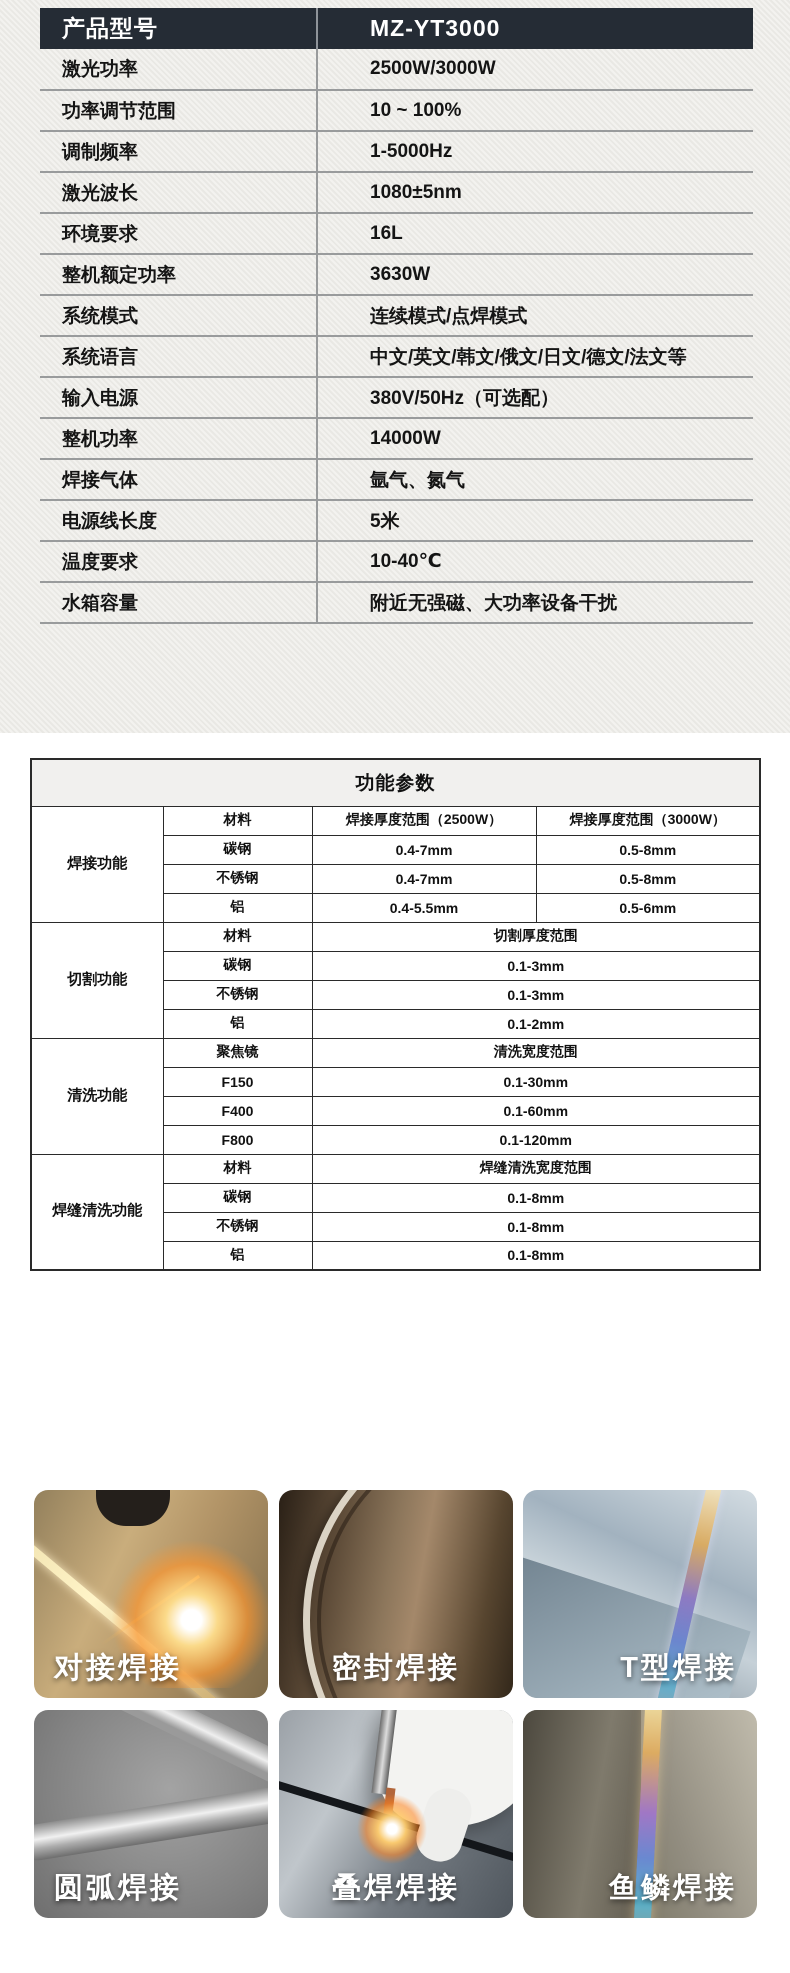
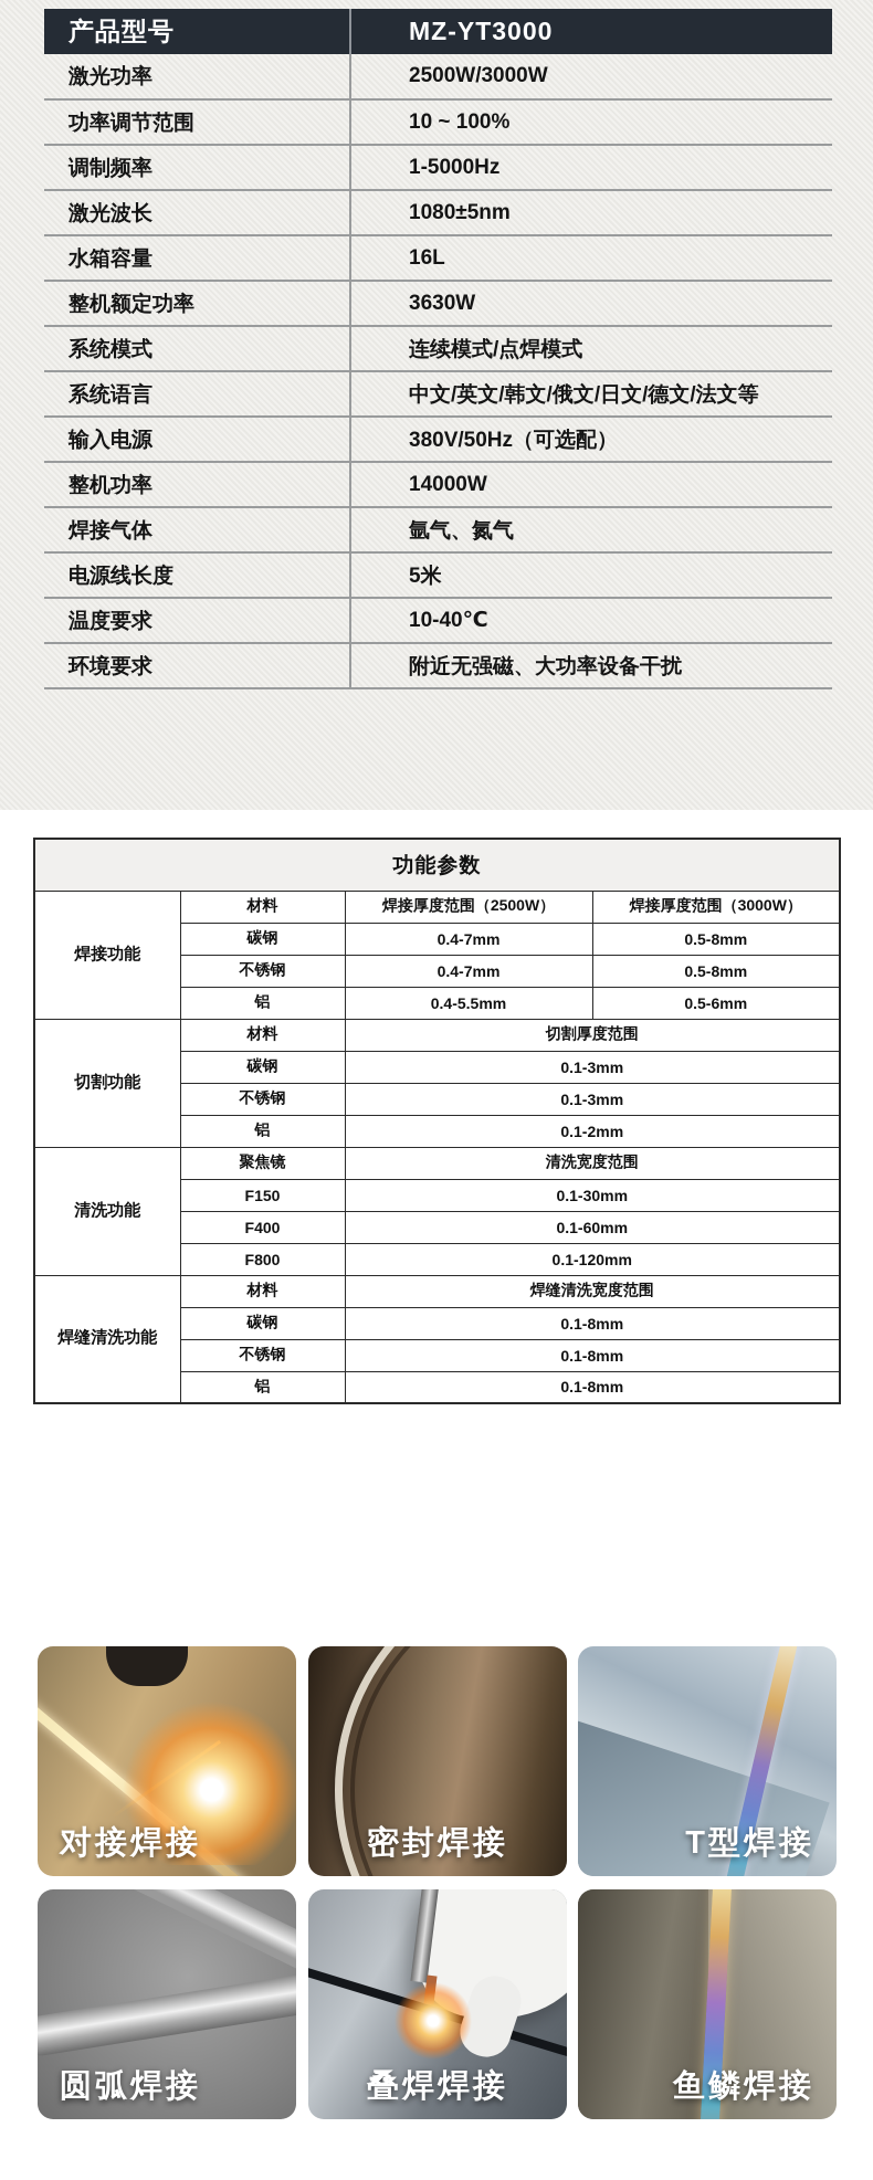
  产品型号	MZ-YT3000
  激光功率	2500W/3000W
  功率调节范围	10 ~ 100%
  调制频率	1-5000Hz
  激光波长	1080±5nm
- 环境要求	16L
+ 水箱容量	16L
  整机额定功率	3630W
  系统模式	连续模式/点焊模式
  系统语言	中文/英文/韩文/俄文/日文/德文/法文等
  输入电源	380V/50Hz（可选配）
  整机功率	14000W
  焊接气体	氩气、氮气
  电源线长度	5米
  温度要求	10-40℃
- 水箱容量	附近无强磁、大功率设备干扰
+ 环境要求	附近无强磁、大功率设备干扰
  功能参数
  焊接功能	材料	焊接厚度范围（2500W）	焊接厚度范围（3000W）
  碳钢	0.4-7mm	0.5-8mm
  不锈钢	0.4-7mm	0.5-8mm
  铝	0.4-5.5mm	0.5-6mm
  切割功能	材料	切割厚度范围
  碳钢	0.1-3mm
  不锈钢	0.1-3mm
  铝	0.1-2mm
  清洗功能	聚焦镜	清洗宽度范围
  F150	0.1-30mm
  F400	0.1-60mm
  F800	0.1-120mm
  焊缝清洗功能	材料	焊缝清洗宽度范围
  碳钢	0.1-8mm
  不锈钢	0.1-8mm
  铝	0.1-8mm
  M&Z LASER
  对接焊接
  密封焊接
  T型焊接
  圆弧焊接
  叠焊焊接
  鱼鳞焊接
